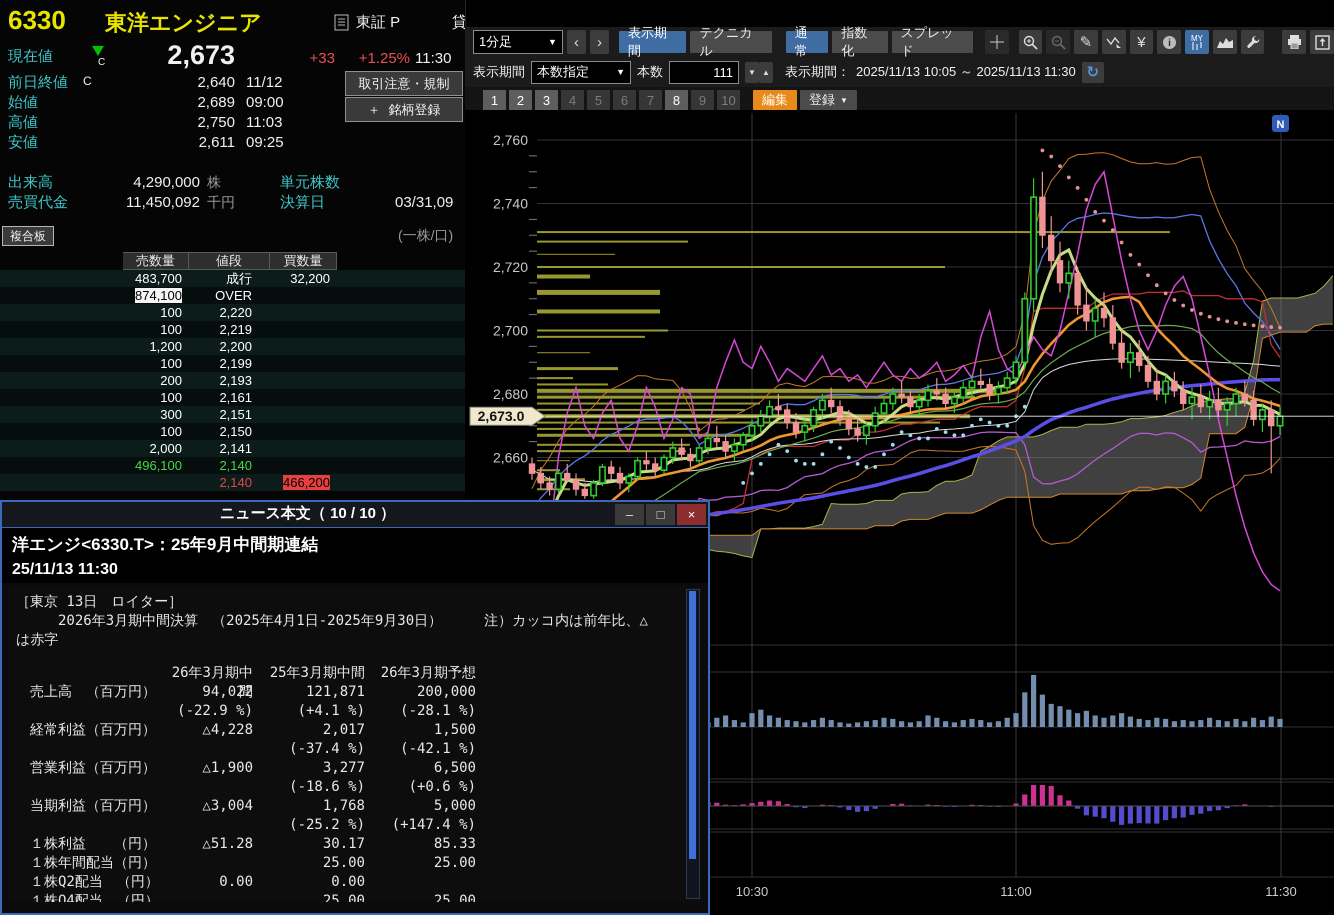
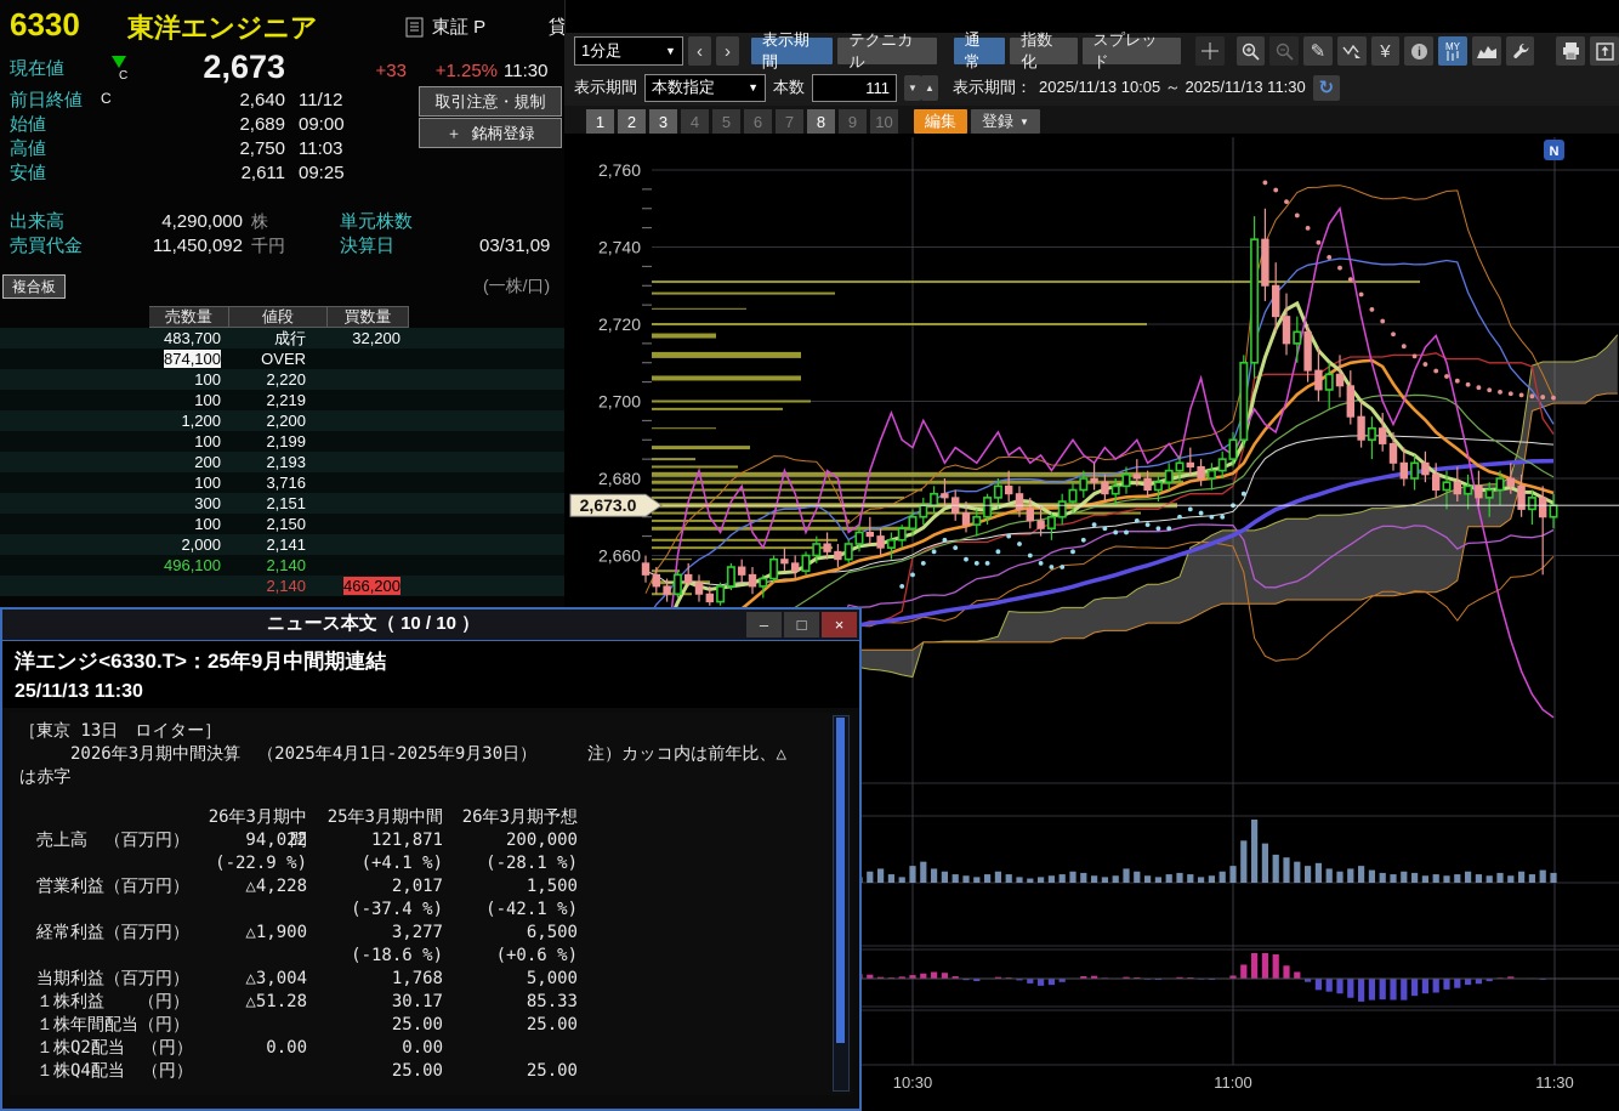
  6330
  東洋エンジニア
  東証 P
  貸
  現在値
  C
  2,673
  +33
  +1.25%
  11:30
  前日終値
  C
  2,640
  11/12
  始値
  2,689
  09:00
  高値
  2,750
  11:03
  安値
  2,611
  09:25
  取引注意・規制
  ＋
  銘柄登録
  出来高
  4,290,000
  株
  単元株数
  売買代金
  11,450,092
  千円
  決算日
  03/31,09
  複合板
  (一株/口)
  売数量
  値段
  買数量
  483,700
  成行
  32,200
  874,100
  OVER
  100
  2,220
  100
  2,219
  1,200
  2,200
  100
  2,199
  200
  2,193
  100
- 2,161
+ 3,716
  300
  2,151
  100
  2,150
  2,000
  2,141
  496,100
  2,140
  2,140
  466,200
  1分足
  ▼
  ‹
  ›
  表示期間
  テクニカル
  通常
  指数化
  スプレッド
  ✎
  ¥
  i
  MY
  表示期間
  本数指定
  ▼
  本数
  111
  ▼
  ▲
  表示期間：
  2025/11/13 10:05 ～ 2025/11/13 11:30
  ↻
  1
  2
  3
  4
  5
  6
  7
  8
  9
  10
  編集
  登録
  ▼
  2,760
  2,740
  2,720
  2,700
  2,680
  2,660
  10:30
  11:00
  11:30
  2,673.0
  N
  ニュース本文（ 10 / 10 ）
  –
  □
  ×
  洋エンジ<6330.T>：25年9月中間期連結
  25/11/13 11:30
  ［東京 13日 ロイター］
  2026年3月期中間決算 （2025年4月1日-2025年9月30日） 注）カッコ内は前年比、△
  は赤字
  26年3月期中間
  25年3月期中間
  26年3月期予想
  売上高 （百万円）
  94,022
  121,871
  200,000
  (-22.9 %)
  (+4.1 %)
  (-28.1 %)
- 経常利益（百万円）
+ 営業利益（百万円）
  △4,228
  2,017
  1,500
  (-37.4 %)
  (-42.1 %)
- 営業利益（百万円）
+ 経常利益（百万円）
  △1,900
  3,277
  6,500
  (-18.6 %)
  (+0.6 %)
  当期利益（百万円）
  △3,004
  1,768
  5,000
- (-25.2 %)
- (+147.4 %)
  １株利益 （円）
  △51.28
  30.17
  85.33
  １株年間配当（円）
  25.00
  25.00
  １株Q2配当 （円）
  0.00
  0.00
  １株Q4配当 （円）
  25.00
  25.00
